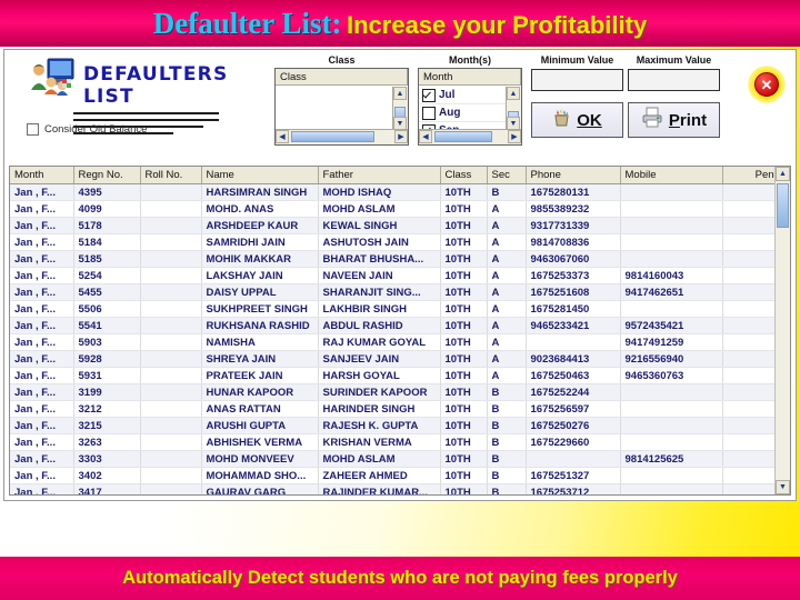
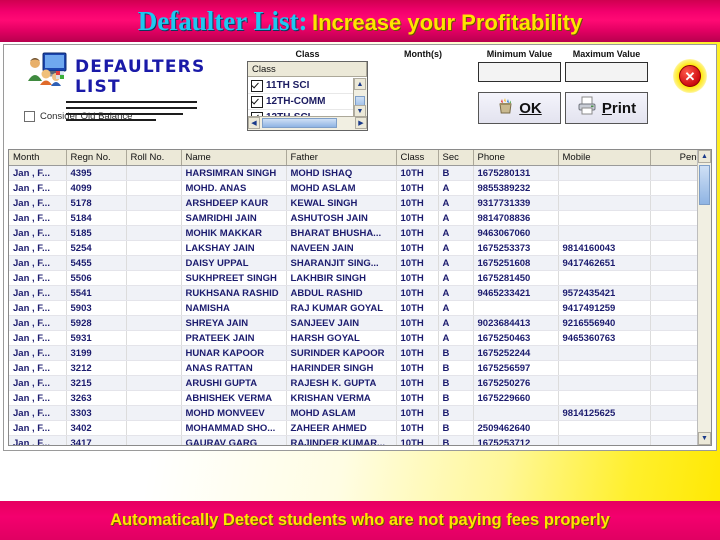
  Defaulter List: Increase your Profitability
  DEFAULTERS LIST
  Consider Old Balance
  Class
  Class
+ 11TH SCI
+ 12TH-COMM
  Month(s)
- Month
- Jul
- Aug
  Minimum Value
  Maximum Value
  OK
  Print
  ✕
  Month	Regn No.	Roll No.	Name	Father	Class	Sec	Phone	Mobile	Peng
  Jan , F...	4395		HARSIMRAN SINGH	MOHD ISHAQ	10TH	B	1675280131
  Jan , F...	4099		MOHD. ANAS	MOHD ASLAM	10TH	A	9855389232
  Jan , F...	5178		ARSHDEEP KAUR	KEWAL SINGH	10TH	A	9317731339
  Jan , F...	5184		SAMRIDHI JAIN	ASHUTOSH JAIN	10TH	A	9814708836
  Jan , F...	5185		MOHIK MAKKAR	BHARAT BHUSHA...	10TH	A	9463067060
  Jan , F...	5254		LAKSHAY JAIN	NAVEEN JAIN	10TH	A	1675253373	9814160043
  Jan , F...	5455		DAISY UPPAL	SHARANJIT SING...	10TH	A	1675251608	9417462651
  Jan , F...	5506		SUKHPREET SINGH	LAKHBIR SINGH	10TH	A	1675281450
  Jan , F...	5541		RUKHSANA RASHID	ABDUL RASHID	10TH	A	9465233421	9572435421
  Jan , F...	5903		NAMISHA	RAJ KUMAR GOYAL	10TH	A		9417491259
  Jan , F...	5928		SHREYA JAIN	SANJEEV JAIN	10TH	A	9023684413	9216556940
  Jan , F...	5931		PRATEEK JAIN	HARSH GOYAL	10TH	A	1675250463	9465360763
  Jan , F...	3199		HUNAR KAPOOR	SURINDER KAPOOR	10TH	B	1675252244
  Jan , F...	3212		ANAS RATTAN	HARINDER SINGH	10TH	B	1675256597
  Jan , F...	3215		ARUSHI GUPTA	RAJESH K. GUPTA	10TH	B	1675250276
  Jan , F...	3263		ABHISHEK VERMA	KRISHAN VERMA	10TH	B	1675229660
  Jan , F...	3303		MOHD MONVEEV	MOHD ASLAM	10TH	B		9814125625
- Jan , F...	3402		MOHAMMAD SHO...	ZAHEER AHMED	10TH	B	1675251327
+ Jan , F...	3402		MOHAMMAD SHO...	ZAHEER AHMED	10TH	B	2509462640
  Jan , F...	3417		GAURAV GARG	RAJINDER KUMAR...	10TH	B	1675253712
  Automatically Detect students who are not paying fees properly
